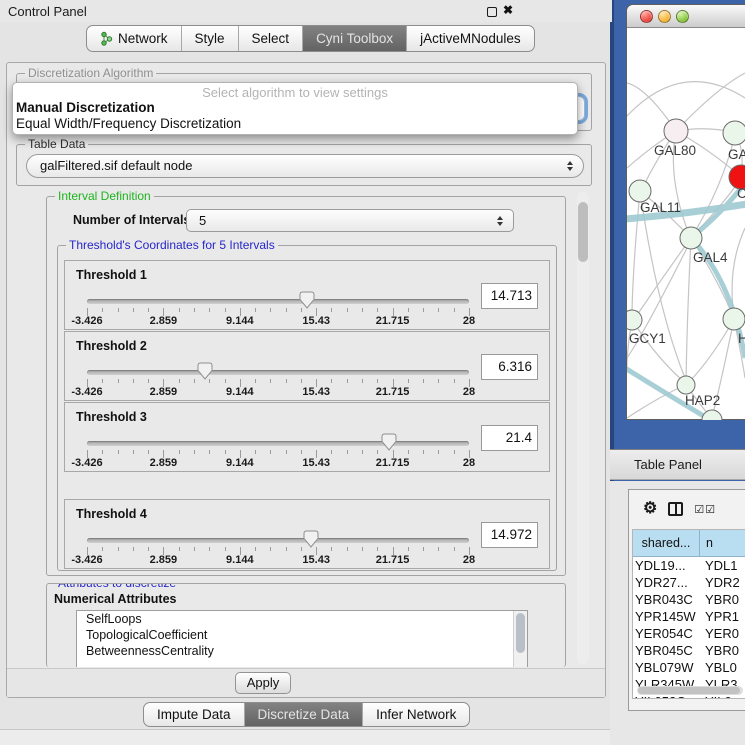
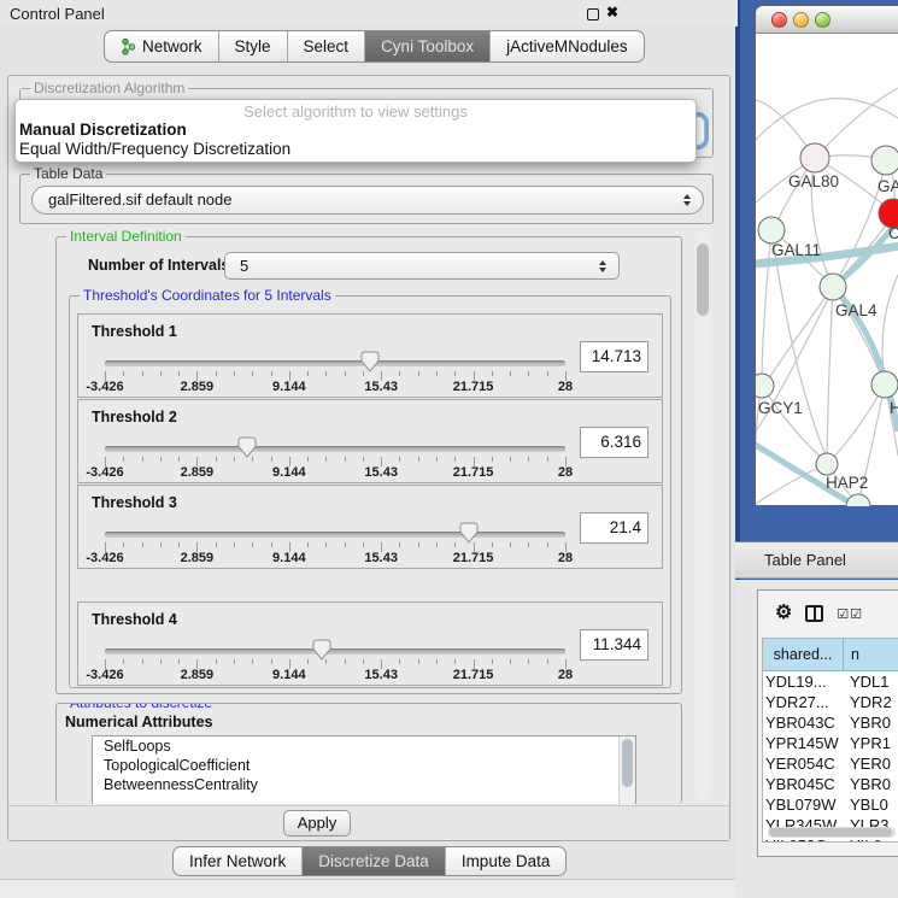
  GAL80
  GA
  C
  GAL11
  GAL4
  GCY1
  H
  HAP2
  Table Panel
  ⚙
  ☑☑
  shared...
  n
  YDL19...
  YDL1
  YDR27...
  YDR2
  YBR043C
  YBR0
  YPR145W
  YPR1
  YER054C
  YER0
  YBR045C
  YBR0
  YBL079W
  YBL0
  YLR345W
  YLR3
  Control Panel
  ✖
  Network
  Style
  Select
  Cyni Toolbox
  jActiveMNodules
  Discretization Algorithm
  Select algorithm to view settings
  Manual Discretization
  Equal Width/Frequency Discretization
  Table Data
  galFiltered.sif default node
  Interval Definition
  Number of Interval
  5
  Threshold's Coordinates for 5 Intervals
  Threshold 1
  -3.426
  2.859
  9.144
  15.43
  21.715
  28
  14.713
  Threshold 2
  -3.426
  2.859
  9.144
  15.43
  21.715
  28
  6.316
  Threshold 3
  -3.426
  2.859
  9.144
  15.43
  21.715
  28
  21.4
  Threshold 4
  -3.426
  2.859
  9.144
  15.43
  21.715
  28
- 14.972
+ 11.344
  Numerical Attributes
  SelfLoops
  TopologicalCoefficient
  BetweennessCentrality
  Apply
- Impute Data
+ Infer Network
  Discretize Data
- Infer Network
+ Impute Data
